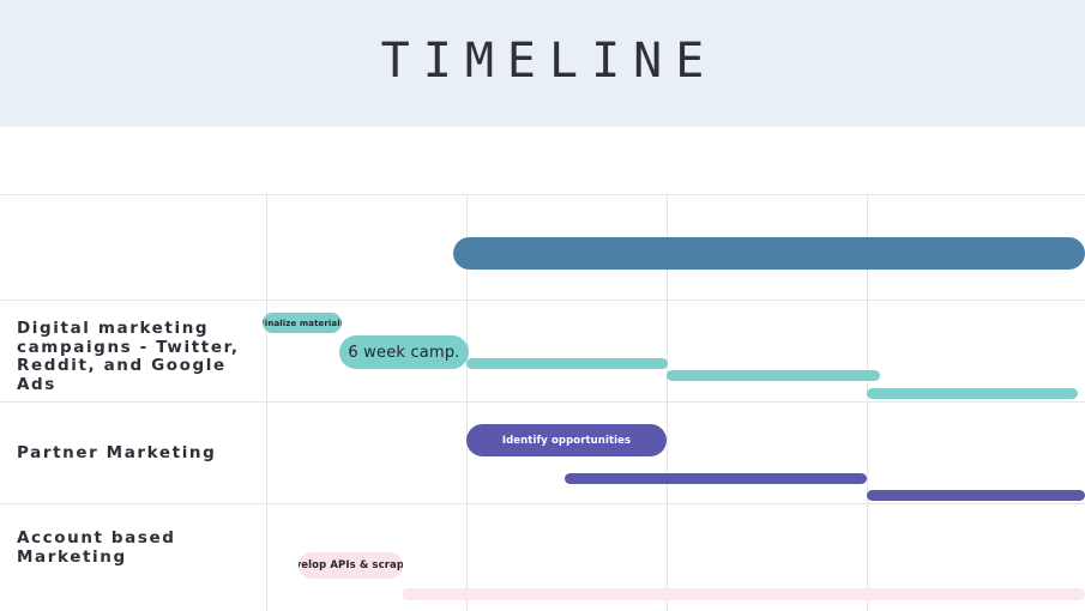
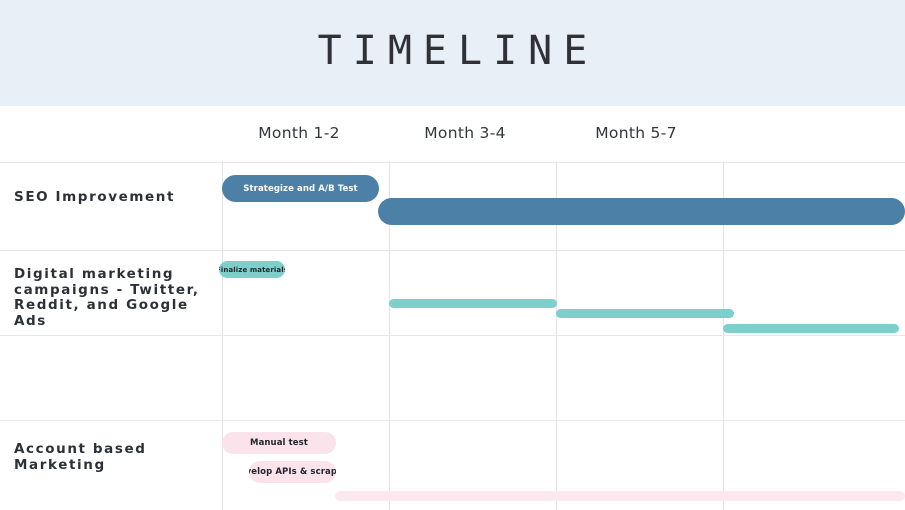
  TIMELINE
+ Month 1-2
+ Month 3-4
+ Month 5-7
+ SEO Improvement
+ Strategize and A/B Test
  Digital marketing campaigns - Twitter, Reddit, and Google Ads
  Finalize material
- 6 week camp.
- Partner Marketing
- Identify opportunities
  Account based Marketing
+ Manual test
  velop APIs & scrap
